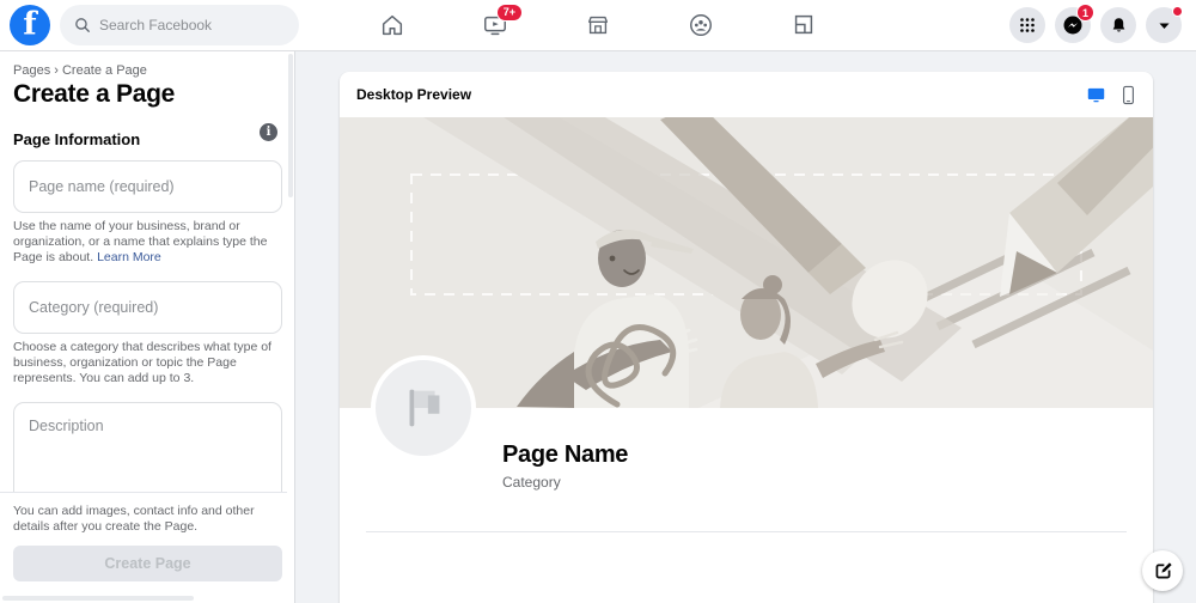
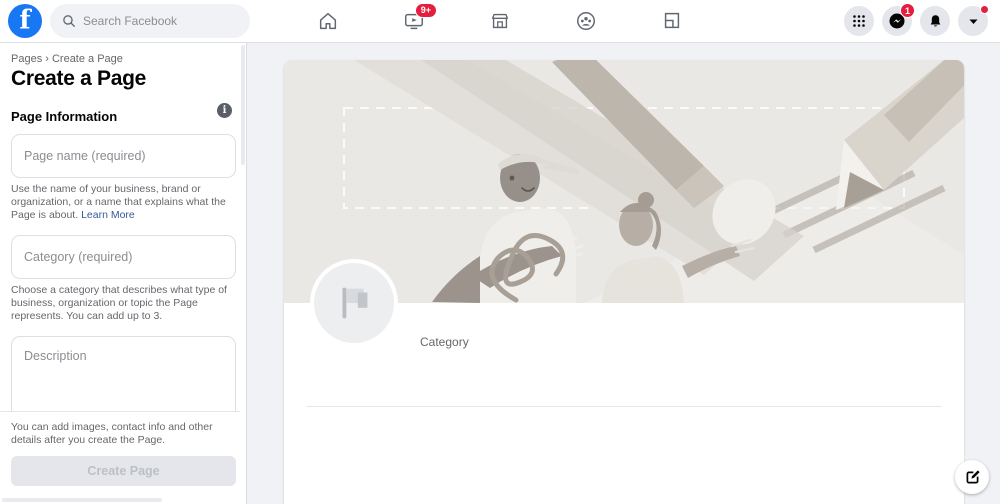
  f
  Search Facebook
- 7+
+ 9+
  1
  Pages › Create a Page
  Create a Page
  Page Information
  Page name (required)
- Use the name of your business, brand or organization, or a name that explains type the Page is about. Learn More
+ Use the name of your business, brand or organization, or a name that explains what the Page is about. Learn More
  Category (required)
  Choose a category that describes what type of business, organization or topic the Page represents. You can add up to 3.
  Description
  i
  You can add images, contact info and other details after you create the Page.
  Create Page
- Desktop Preview
- Page Name
  Category
